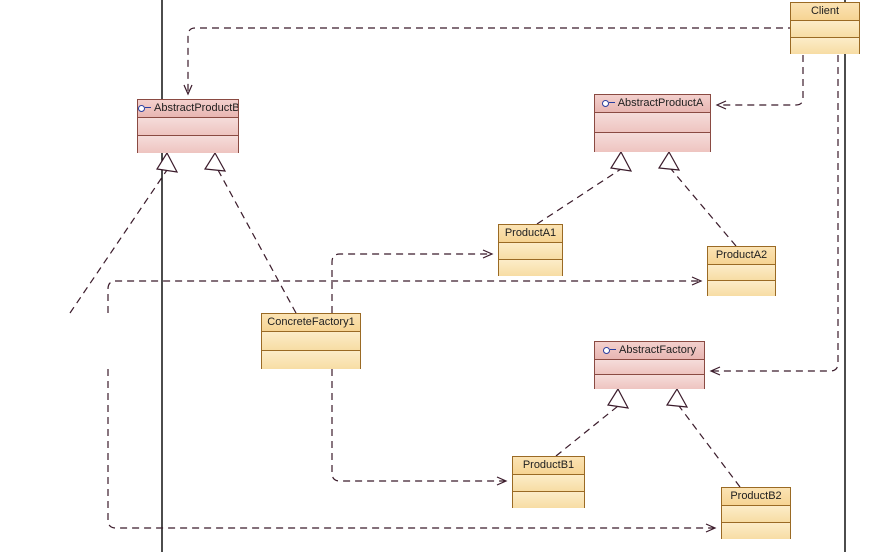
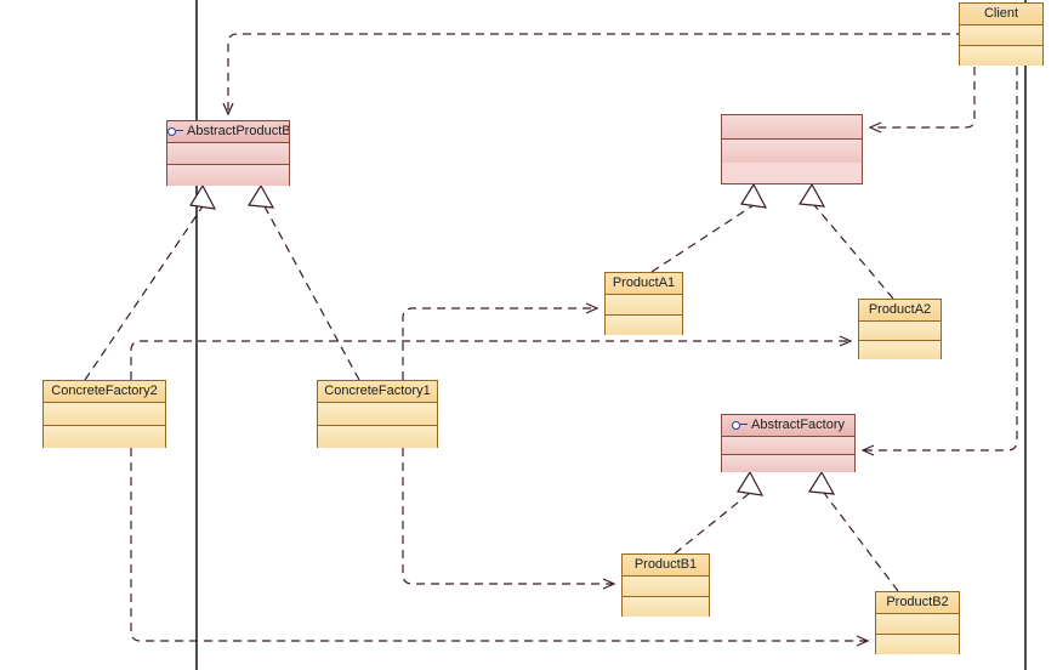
  Client
  AbstractProductB
- AbstractProductA
  AbstractFactory
  ProductA1
  ProductA2
  ProductB1
  ProductB2
  ConcreteFactory1
+ ConcreteFactory2
